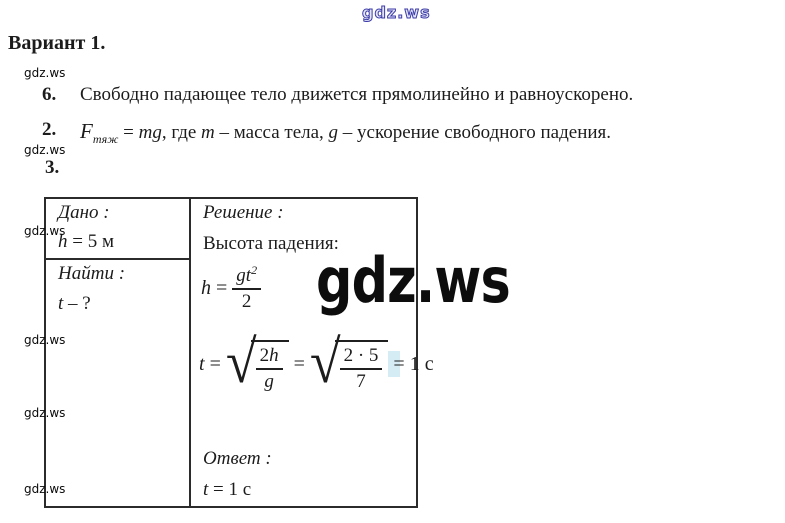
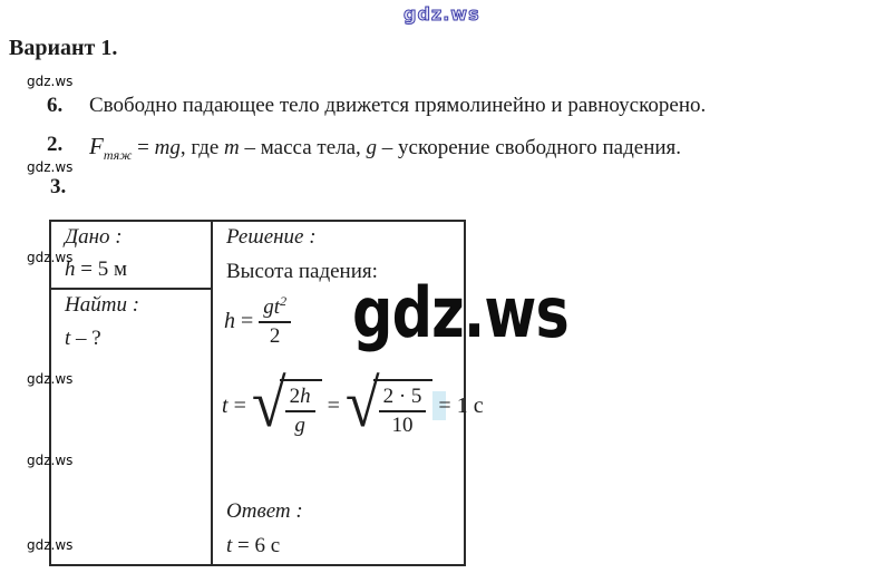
  gdz.ws
  Вариант 1.
  gdz.ws
  gdz.ws
  gdz.ws
  gdz.ws
  gdz.ws
  gdz.ws
  6.
  Свободно падающее тело движется прямолинейно и равноускорено.
  2.
  Fтяж = mg, где m – масса тела, g – ускорение свободного падения.
  3.
  Дано :
  h = 5 м
  Найти :
  t – ?
  Решение :
  Высота падения:
  h =
  gt2
  2
  t =
  √
  2h
  g
  =
  √
  2 · 5
- 7
+ 10
  = 1 с
  Ответ :
- t = 1 с
+ t = 6 с
  gdz.ws
